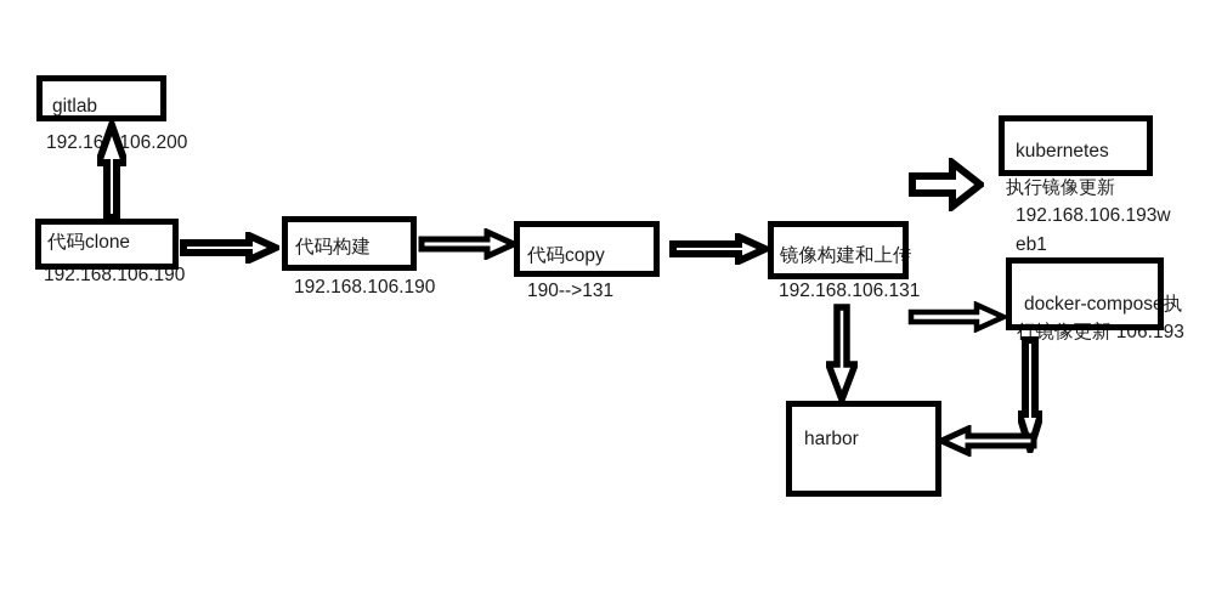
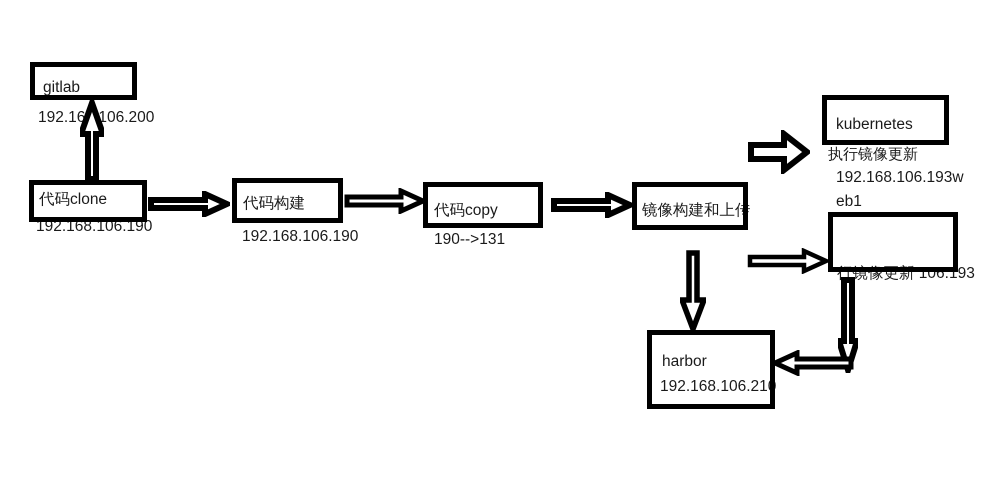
  gitlab
  192.16106.200
  代码clone
  192.168.106.190
  代码构建
  192.168.106.190
  代码copy
  190-->131
  镜像构建和上传
- 192.168.106.131
  kubernetes
  执行镜像更新
  192.168.106.193w
  eb1
- docker-compose执
  行镜像更新 106.193
  harbor
+ 192.168.106.210
